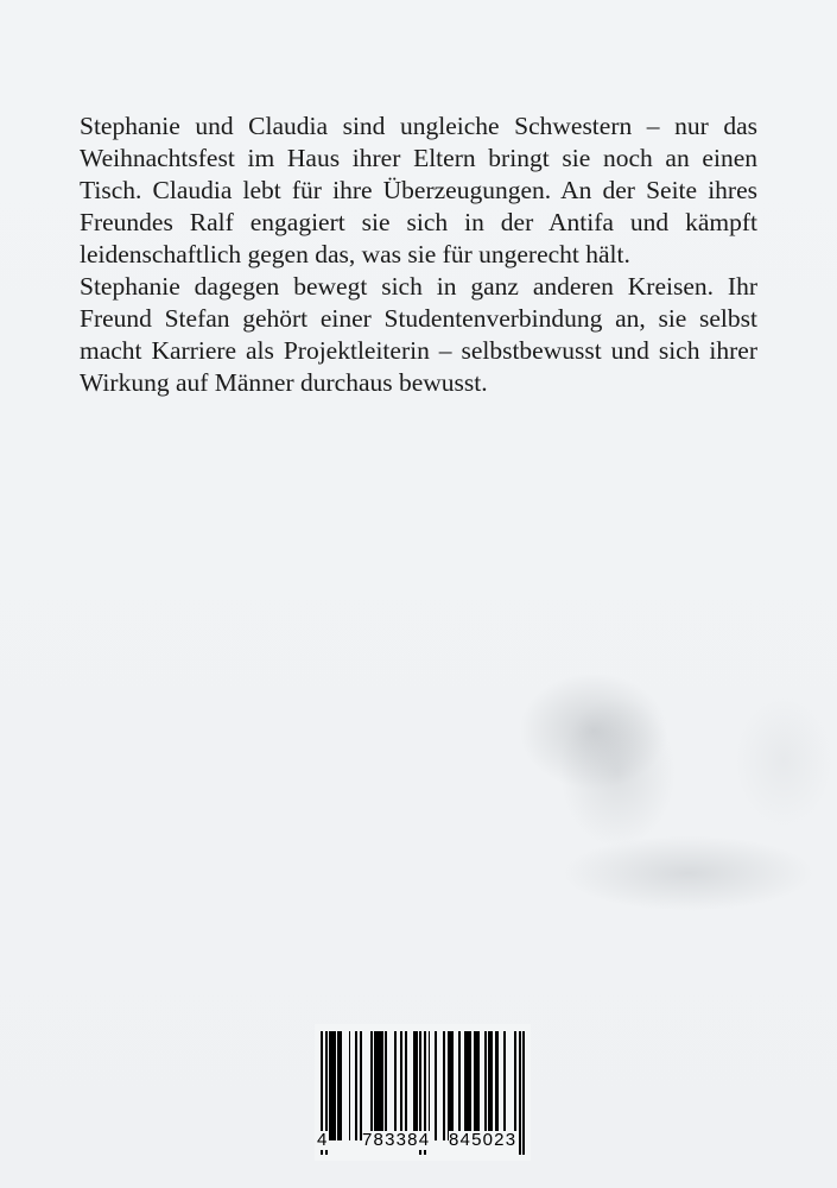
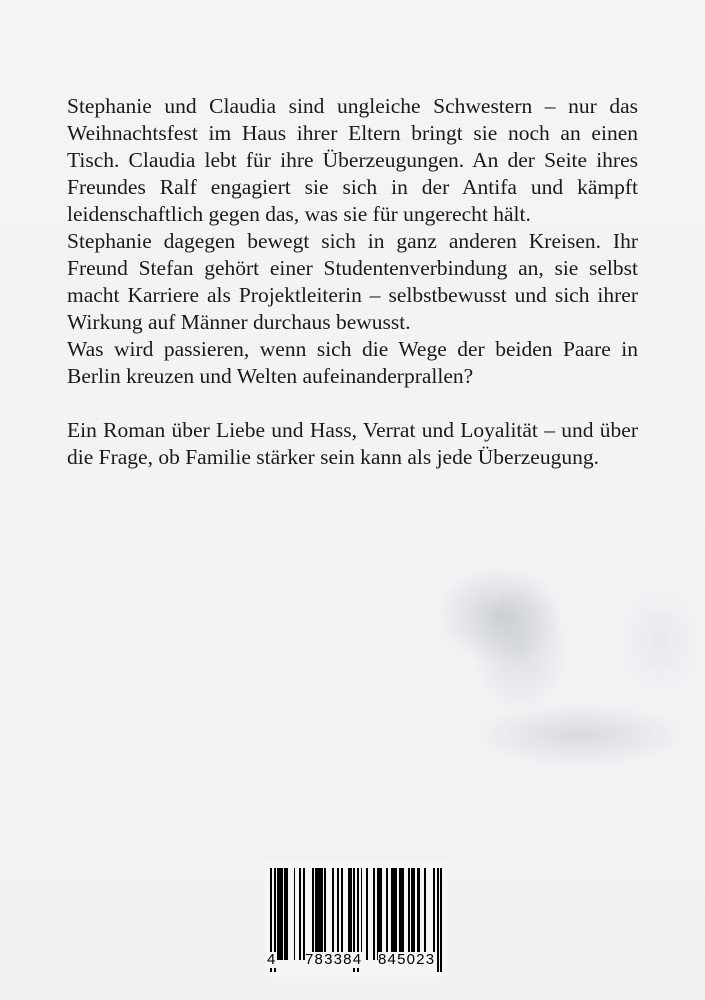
  Stephanie und Claudia sind ungleiche Schwestern – nur das Weihnachtsfest im Haus ihrer Eltern bringt sie noch an einen Tisch. Claudia lebt für ihre Überzeugungen. An der Seite ihres Freundes Ralf engagiert sie sich in der Antifa und kämpft leidenschaftlich gegen das, was sie für ungerecht hält.
  Stephanie dagegen bewegt sich in ganz anderen Kreisen. Ihr Freund Stefan gehört einer Studentenverbindung an, sie selbst macht Karriere als Projektleiterin – selbstbewusst und sich ihrer Wirkung auf Männer durchaus bewusst.
+ Was wird passieren, wenn sich die Wege der beiden Paare in Berlin kreuzen und Welten aufeinanderprallen?
+ Ein Roman über Liebe und Hass, Verrat und Loyalität – und über die Frage, ob Familie stärker sein kann als jede Überzeugung.
  4
  783384
  845023
